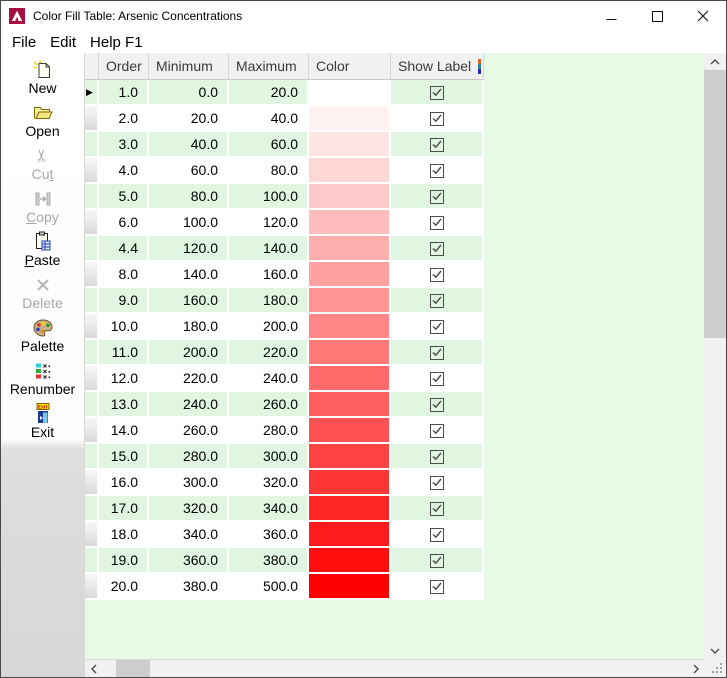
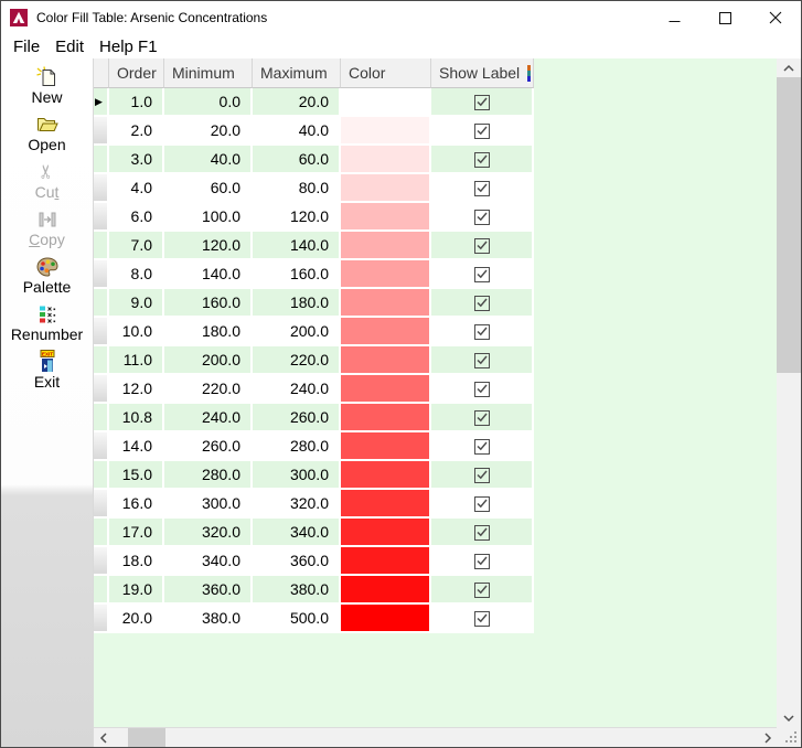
  Color Fill Table: Arsenic Concentrations
  File
  Edit
  Help F1
  New
  Open
  Cut
  Copy
- Paste
- Delete
  Palette
  Renumber
  Exit
  	Order	Minimum	Maximum	Color	Show Label
  ▶	1.0	0.0	20.0
  	2.0	20.0	40.0
  	3.0	40.0	60.0
  	4.0	60.0	80.0
- 	5.0	80.0	100.0
  	6.0	100.0	120.0
- 	4.4	120.0	140.0
+ 	7.0	120.0	140.0
  	8.0	140.0	160.0
  	9.0	160.0	180.0
  	10.0	180.0	200.0
  	11.0	200.0	220.0
  	12.0	220.0	240.0
- 	13.0	240.0	260.0
+ 	10.8	240.0	260.0
  	14.0	260.0	280.0
  	15.0	280.0	300.0
  	16.0	300.0	320.0
  	17.0	320.0	340.0
  	18.0	340.0	360.0
  	19.0	360.0	380.0
  	20.0	380.0	500.0
